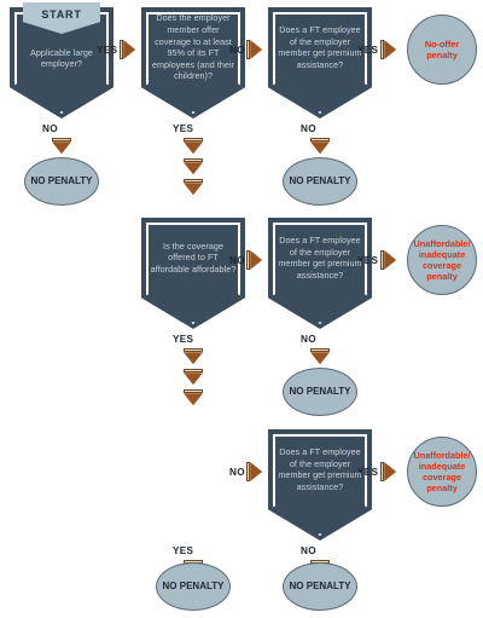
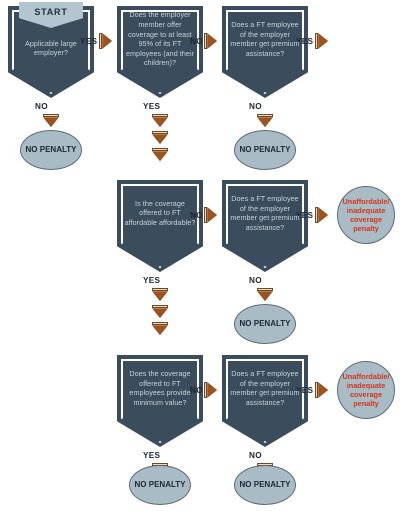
  START
  Applicable large employer?
  YES
  Does the employer member offer coverage to at least 95% of its FT employees (and their children)?
  NO
  Does a FT employee of the employer member get premium assistance?
  YES
- No-offer penalty
  NO
  NO PENALTY
  YES
  NO
  NO PENALTY
  Is the coverage offered to FT affordable affordable?
  NO
  Does a FT employee of the employer member get premium assistance?
  YES
  Unaffordable/ inadequate coverage penalty
  YES
  NO
  NO PENALTY
+ Does the coverage offered to FT employees provide minimum value?
  NO
  Does a FT employee of the employer member get premium assistance?
  YES
  Unaffordable/ inadequate coverage penalty
  YES
  NO PENALTY
  NO
  NO PENALTY
